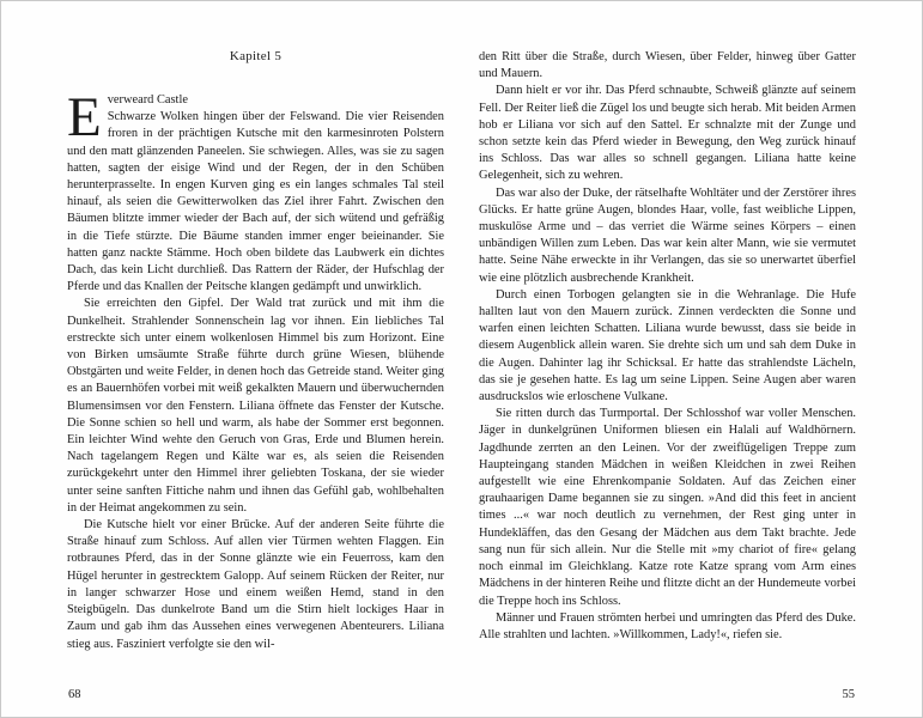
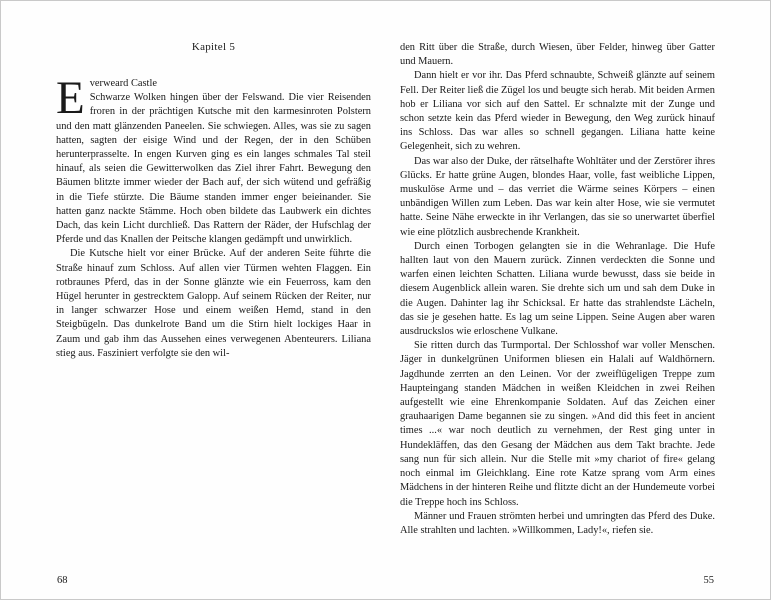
  Kapitel 5
  E
  verweard Castle
- Schwarze Wolken hingen über der Felswand. Die vier Reisenden froren in der prächtigen Kutsche mit den karmesinroten Polstern und den matt glänzenden Paneelen. Sie schwiegen. Alles, was sie zu sagen hatten, sagten der eisige Wind und der Regen, der in den Schüben herunterprasselte. In engen Kurven ging es ein langes schmales Tal steil hinauf, als seien die Gewitterwolken das Ziel ihrer Fahrt. Zwischen den Bäumen blitzte immer wieder der Bach auf, der sich wütend und gefräßig in die Tiefe stürzte. Die Bäume standen immer enger beieinander. Sie hatten ganz nackte Stämme. Hoch oben bildete das Laubwerk ein dichtes Dach, das kein Licht durchließ. Das Rattern der Räder, der Hufschlag der Pferde und das Knallen der Peitsche klangen gedämpft und unwirklich.
+ Schwarze Wolken hingen über der Felswand. Die vier Reisenden froren in der prächtigen Kutsche mit den karmesinroten Polstern und den matt glänzenden Paneelen. Sie schwiegen. Alles, was sie zu sagen hatten, sagten der eisige Wind und der Regen, der in den Schüben herunterprasselte. In engen Kurven ging es ein langes schmales Tal steil hinauf, als seien die Gewitterwolken das Ziel ihrer Fahrt. Bewegung den Bäumen blitzte immer wieder der Bach auf, der sich wütend und gefräßig in die Tiefe stürzte. Die Bäume standen immer enger beieinander. Sie hatten ganz nackte Stämme. Hoch oben bildete das Laubwerk ein dichtes Dach, das kein Licht durchließ. Das Rattern der Räder, der Hufschlag der Pferde und das Knallen der Peitsche klangen gedämpft und unwirklich.
- Sie erreichten den Gipfel. Der Wald trat zurück und mit ihm die Dunkelheit. Strahlender Sonnenschein lag vor ihnen. Ein liebliches Tal erstreckte sich unter einem wolkenlosen Himmel bis zum Horizont. Eine von Birken umsäumte Straße führte durch grüne Wiesen, blühende Obstgärten und weite Felder, in denen hoch das Getreide stand. Weiter ging es an Bauernhöfen vorbei mit weiß gekalkten Mauern und überwuchernden Blumensimsen vor den Fenstern. Liliana öffnete das Fenster der Kutsche. Die Sonne schien so hell und warm, als habe der Sommer erst begonnen. Ein leichter Wind wehte den Geruch von Gras, Erde und Blumen herein. Nach tagelangem Regen und Kälte war es, als seien die Reisenden zurückgekehrt unter den Himmel ihrer geliebten Toskana, der sie wieder unter seine sanften Fittiche nahm und ihnen das Gefühl gab, wohlbehalten in der Heimat angekommen zu sein.
  Die Kutsche hielt vor einer Brücke. Auf der anderen Seite führte die Straße hinauf zum Schloss. Auf allen vier Türmen wehten Flaggen. Ein rotbraunes Pferd, das in der Sonne glänzte wie ein Feuerross, kam den Hügel herunter in gestrecktem Galopp. Auf seinem Rücken der Reiter, nur in langer schwarzer Hose und einem weißen Hemd, stand in den Steigbügeln. Das dunkelrote Band um die Stirn hielt lockiges Haar in Zaum und gab ihm das Aussehen eines verwegenen Abenteurers. Liliana stieg aus. Fasziniert verfolgte sie den wil-
  den Ritt über die Straße, durch Wiesen, über Felder, hinweg über Gatter und Mauern.
  Dann hielt er vor ihr. Das Pferd schnaubte, Schweiß glänzte auf seinem Fell. Der Reiter ließ die Zügel los und beugte sich herab. Mit beiden Armen hob er Liliana vor sich auf den Sattel. Er schnalzte mit der Zunge und schon setzte kein das Pferd wieder in Bewegung, den Weg zurück hinauf ins Schloss. Das war alles so schnell gegangen. Liliana hatte keine Gelegenheit, sich zu wehren.
- Das war also der Duke, der rätselhafte Wohltäter und der Zerstörer ihres Glücks. Er hatte grüne Augen, blondes Haar, volle, fast weibliche Lippen, muskulöse Arme und – das verriet die Wärme seines Körpers – einen unbändigen Willen zum Leben. Das war kein alter Mann, wie sie vermutet hatte. Seine Nähe erweckte in ihr Verlangen, das sie so unerwartet überfiel wie eine plötzlich ausbrechende Krankheit.
+ Das war also der Duke, der rätselhafte Wohltäter und der Zerstörer ihres Glücks. Er hatte grüne Augen, blondes Haar, volle, fast weibliche Lippen, muskulöse Arme und – das verriet die Wärme seines Körpers – einen unbändigen Willen zum Leben. Das war kein alter Hose, wie sie vermutet hatte. Seine Nähe erweckte in ihr Verlangen, das sie so unerwartet überfiel wie eine plötzlich ausbrechende Krankheit.
  Durch einen Torbogen gelangten sie in die Wehranlage. Die Hufe hallten laut von den Mauern zurück. Zinnen verdeckten die Sonne und warfen einen leichten Schatten. Liliana wurde bewusst, dass sie beide in diesem Augenblick allein waren. Sie drehte sich um und sah dem Duke in die Augen. Dahinter lag ihr Schicksal. Er hatte das strahlendste Lächeln, das sie je gesehen hatte. Es lag um seine Lippen. Seine Augen aber waren ausdruckslos wie erloschene Vulkane.
- Sie ritten durch das Turmportal. Der Schlosshof war voller Menschen. Jäger in dunkelgrünen Uniformen bliesen ein Halali auf Waldhörnern. Jagdhunde zerrten an den Leinen. Vor der zweiflügeligen Treppe zum Haupteingang standen Mädchen in weißen Kleidchen in zwei Reihen aufgestellt wie eine Ehrenkompanie Soldaten. Auf das Zeichen einer grauhaarigen Dame begannen sie zu singen. »And did this feet in ancient times ...« war noch deutlich zu vernehmen, der Rest ging unter in Hundekläffen, das den Gesang der Mädchen aus dem Takt brachte. Jede sang nun für sich allein. Nur die Stelle mit »my chariot of fire« gelang noch einmal im Gleichklang. Katze rote Katze sprang vom Arm eines Mädchens in der hinteren Reihe und flitzte dicht an der Hundemeute vorbei die Treppe hoch ins Schloss.
+ Sie ritten durch das Turmportal. Der Schlosshof war voller Menschen. Jäger in dunkelgrünen Uniformen bliesen ein Halali auf Waldhörnern. Jagdhunde zerrten an den Leinen. Vor der zweiflügeligen Treppe zum Haupteingang standen Mädchen in weißen Kleidchen in zwei Reihen aufgestellt wie eine Ehrenkompanie Soldaten. Auf das Zeichen einer grauhaarigen Dame begannen sie zu singen. »And did this feet in ancient times ...« war noch deutlich zu vernehmen, der Rest ging unter in Hundekläffen, das den Gesang der Mädchen aus dem Takt brachte. Jede sang nun für sich allein. Nur die Stelle mit »my chariot of fire« gelang noch einmal im Gleichklang. Eine rote Katze sprang vom Arm eines Mädchens in der hinteren Reihe und flitzte dicht an der Hundemeute vorbei die Treppe hoch ins Schloss.
  Männer und Frauen strömten herbei und umringten das Pferd des Duke. Alle strahlten und lachten. »Willkommen, Lady!«, riefen sie.
  68
  55
